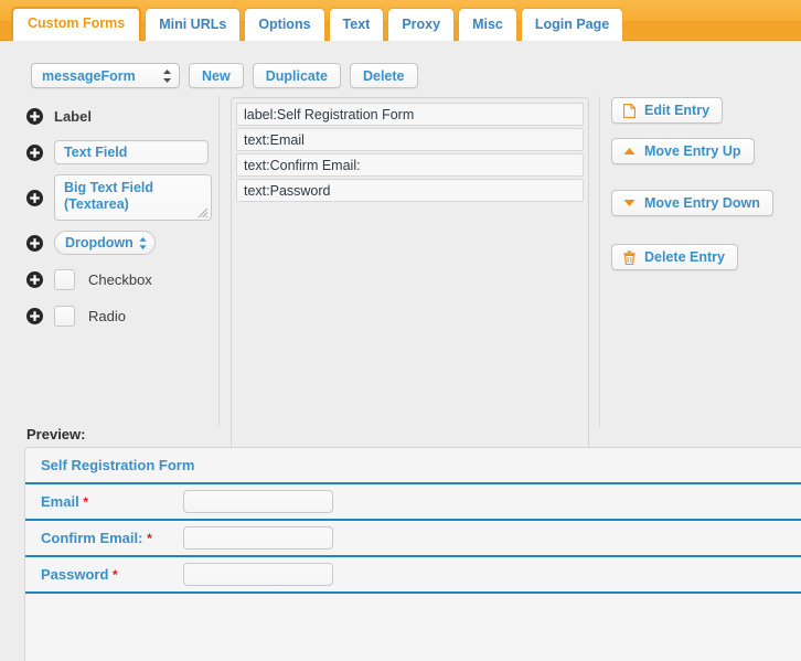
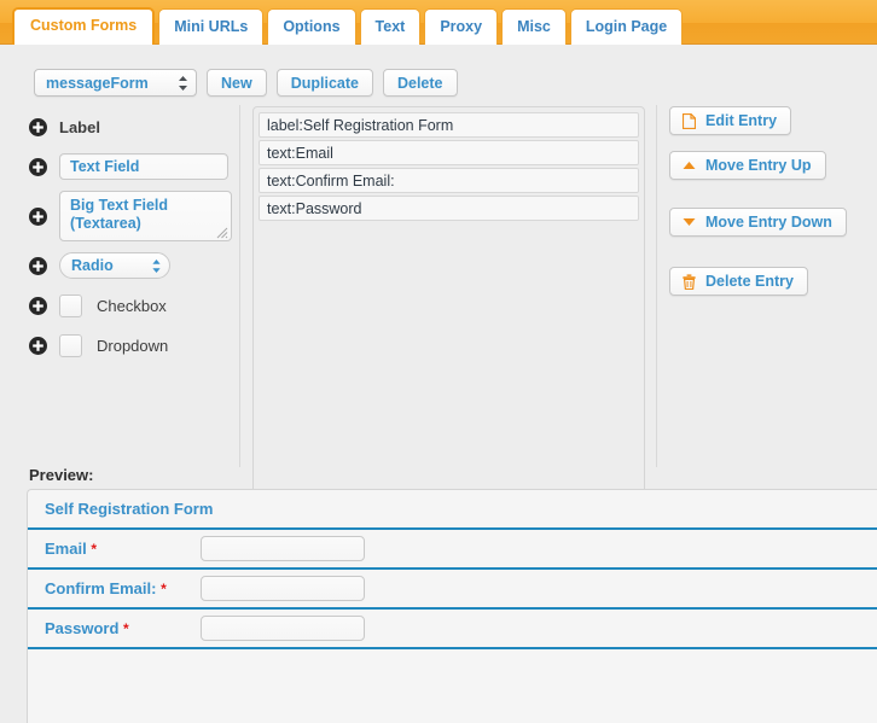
  Custom Forms
  Mini URLs
  Options
  Text
  Proxy
  Misc
  Login Page
  messageForm
  New
  Duplicate
  Delete
  Label
  Text Field
  Big Text Field
  (Textarea)
- Dropdown
+ Radio
  Checkbox
- Radio
+ Dropdown
  label:Self Registration Form
  text:Email
  text:Confirm Email:
  text:Password
  Edit Entry
  Move Entry Up
  Move Entry Down
  Delete Entry
  Preview:
  Self Registration Form
  Email *
  Confirm Email: *
  Password *
